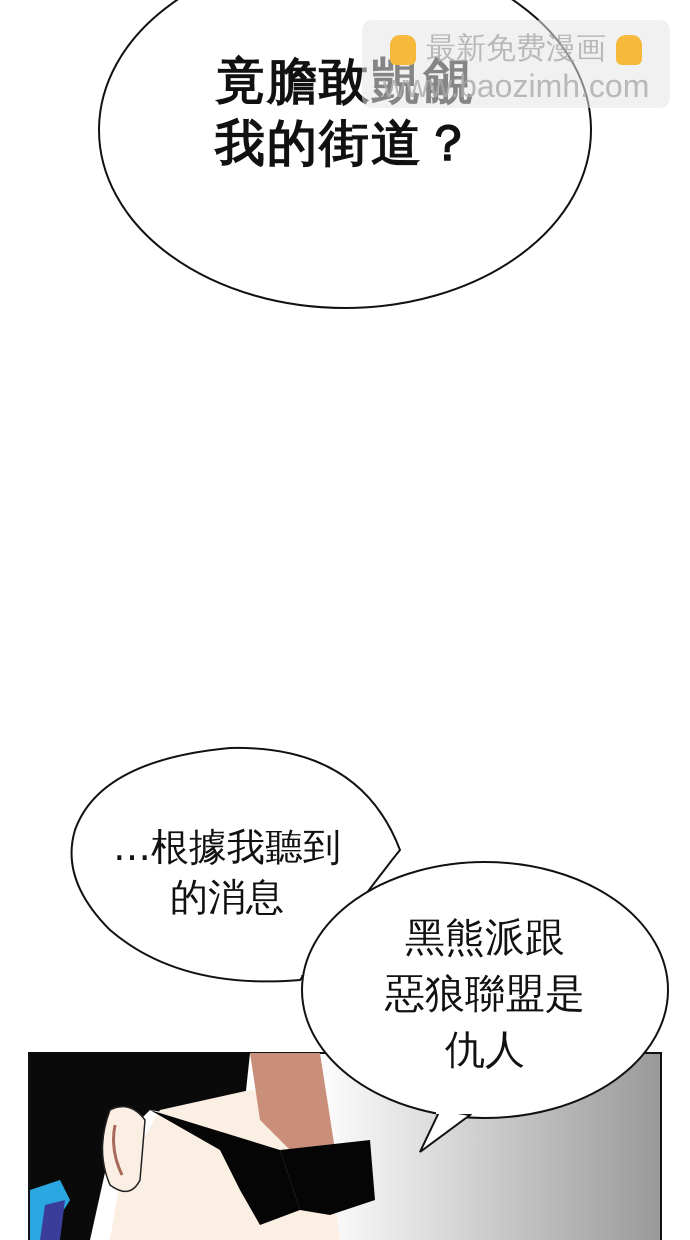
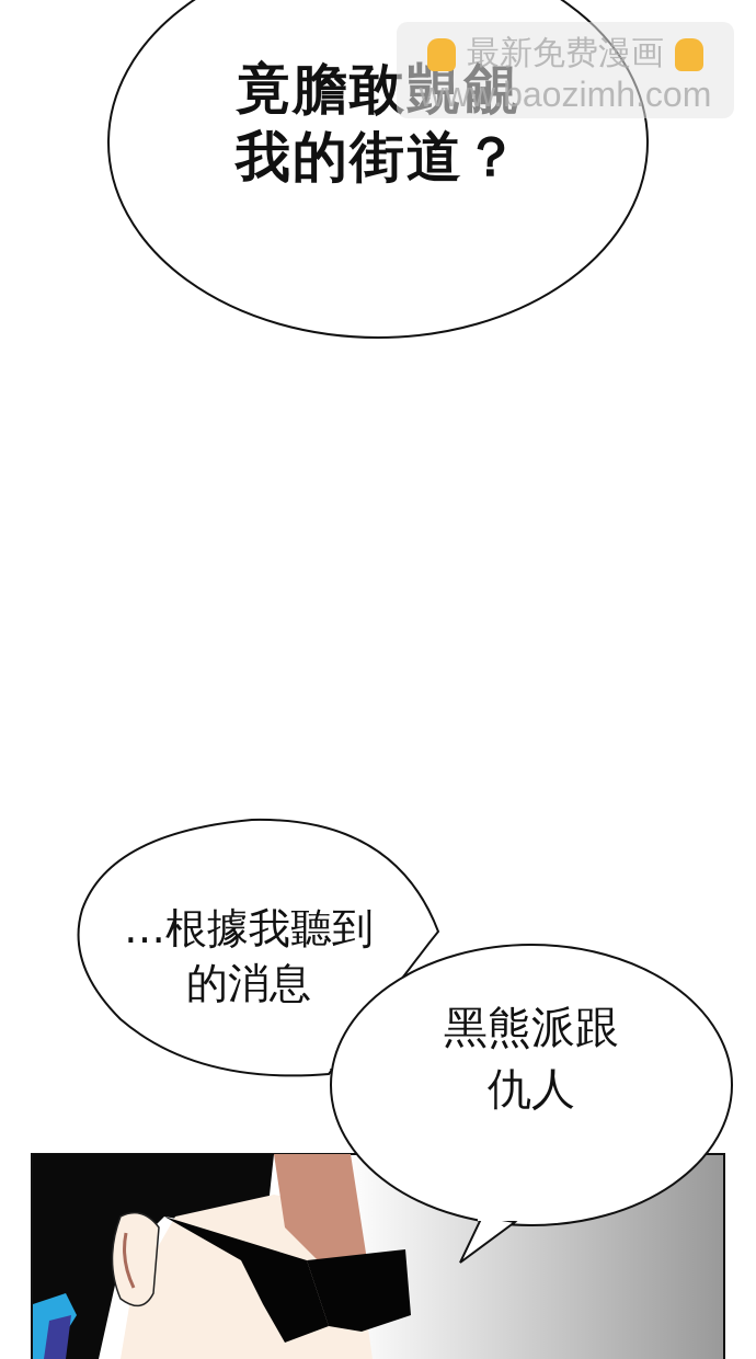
  竟膽敢覬覦
  我的街道？
  …根據我聽到
  的消息
  黑熊派跟
- 惡狼聯盟是
  仇人
  最新免费漫画
  www.baozimh.com
